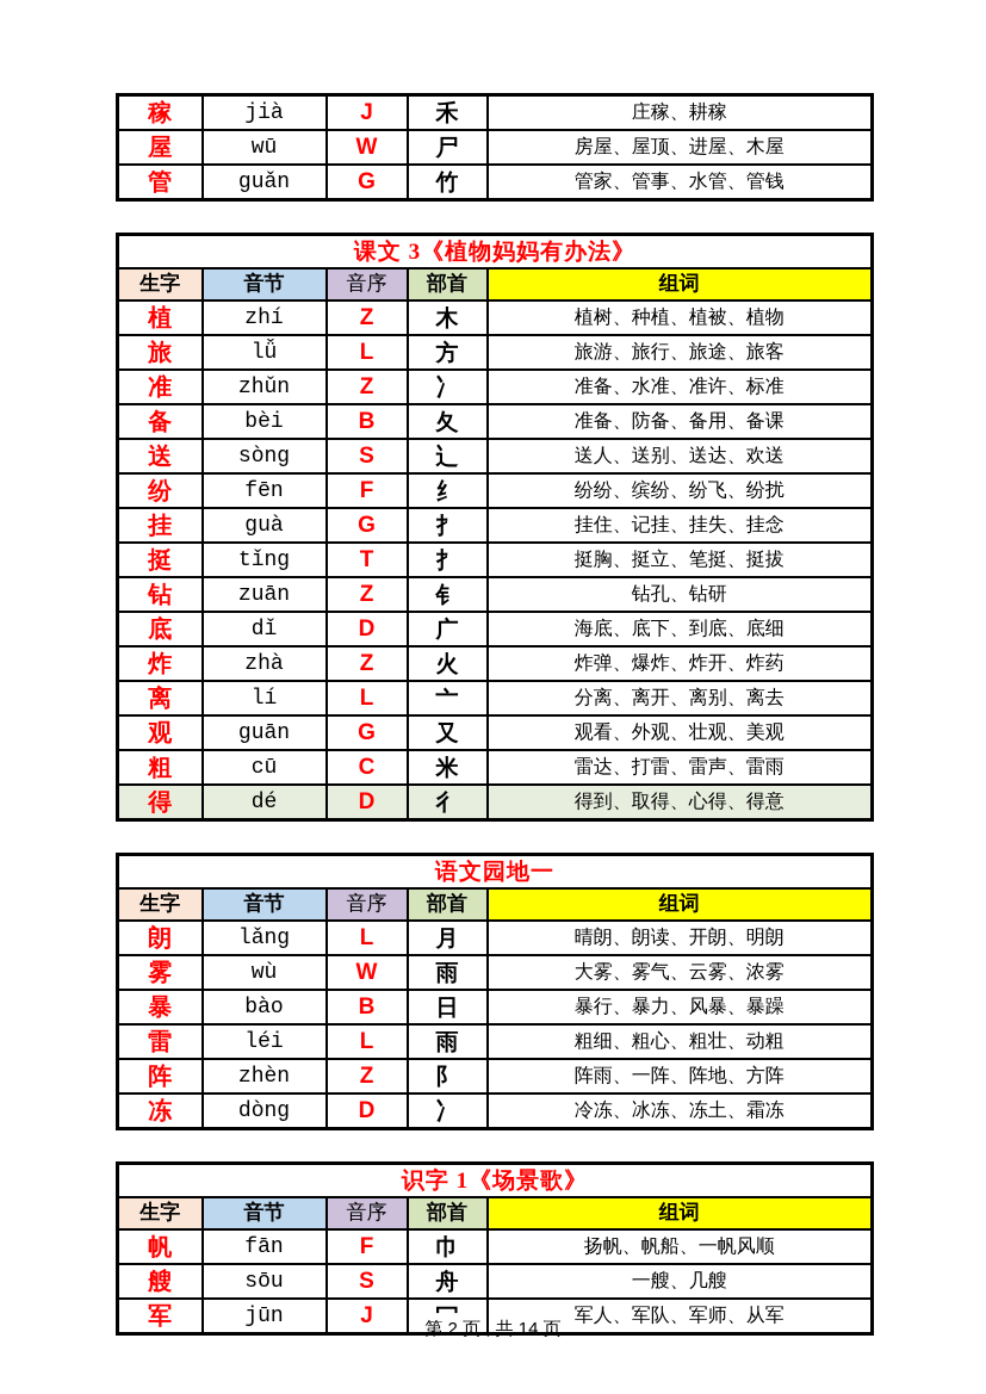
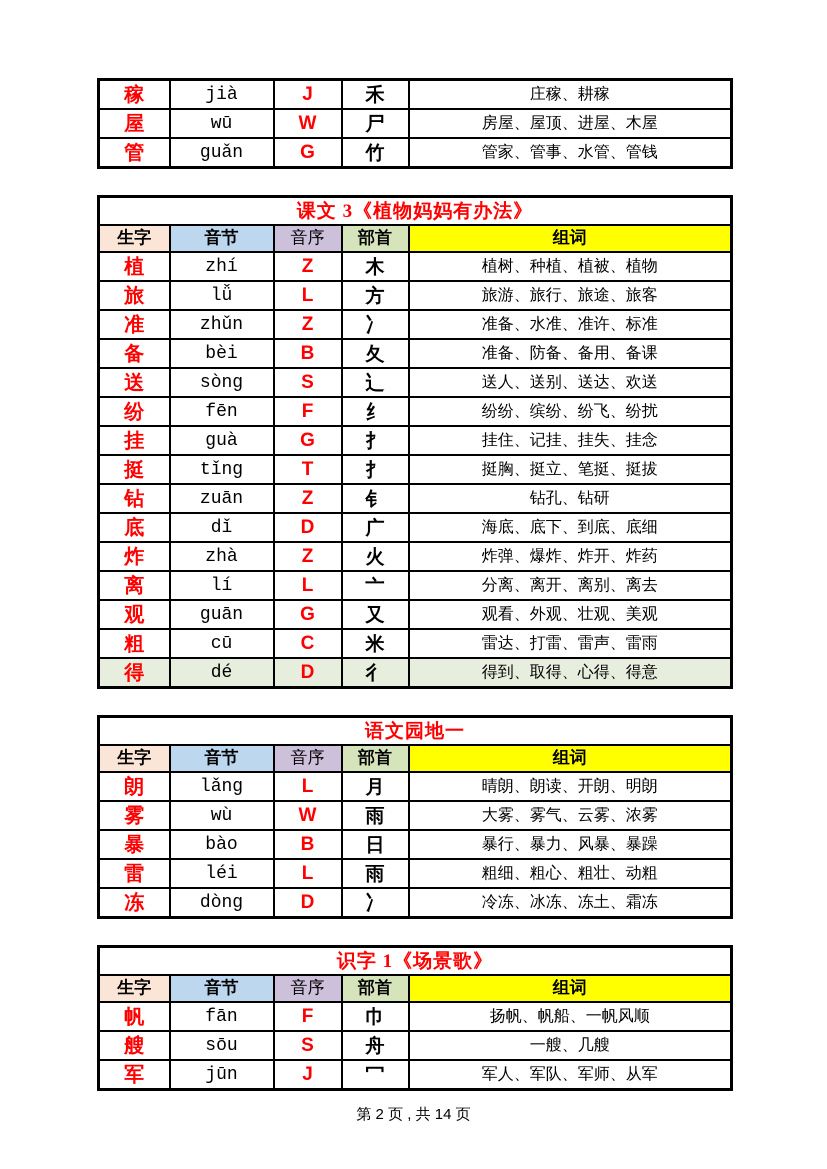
  稼	jià	J	禾	庄稼、耕稼
  屋	wū	W	尸	房屋、屋顶、进屋、木屋
  管	guǎn	G	竹	管家、管事、水管、管钱
  课文 3《植物妈妈有办法》
  生字	音节	音序	部首	组词
  植	zhí	Z	木	植树、种植、植被、植物
  旅	lǚ	L	方	旅游、旅行、旅途、旅客
  准	zhǔn	Z	冫	准备、水准、准许、标准
  备	bèi	B	夂	准备、防备、备用、备课
  送	sòng	S	辶	送人、送别、送达、欢送
  纷	fēn	F	纟	纷纷、缤纷、纷飞、纷扰
  挂	guà	G	扌	挂住、记挂、挂失、挂念
  挺	tǐng	T	扌	挺胸、挺立、笔挺、挺拔
  钻	zuān	Z	钅	钻孔、钻研
  底	dǐ	D	广	海底、底下、到底、底细
  炸	zhà	Z	火	炸弹、爆炸、炸开、炸药
  离	lí	L	亠	分离、离开、离别、离去
  观	guān	G	又	观看、外观、壮观、美观
  粗	cū	C	米	雷达、打雷、雷声、雷雨
  得	dé	D	彳	得到、取得、心得、得意
  语文园地一
  生字	音节	音序	部首	组词
  朗	lǎng	L	月	晴朗、朗读、开朗、明朗
  雾	wù	W	雨	大雾、雾气、云雾、浓雾
  暴	bào	B	日	暴行、暴力、风暴、暴躁
  雷	léi	L	雨	粗细、粗心、粗壮、动粗
- 阵	zhèn	Z	阝	阵雨、一阵、阵地、方阵
  冻	dòng	D	冫	冷冻、冰冻、冻土、霜冻
  识字 1《场景歌》
  生字	音节	音序	部首	组词
  帆	fān	F	巾	扬帆、帆船、一帆风顺
  艘	sōu	S	舟	一艘、几艘
  军	jūn	J	冖	军人、军队、军师、从军
  第 2 页 , 共 14 页
